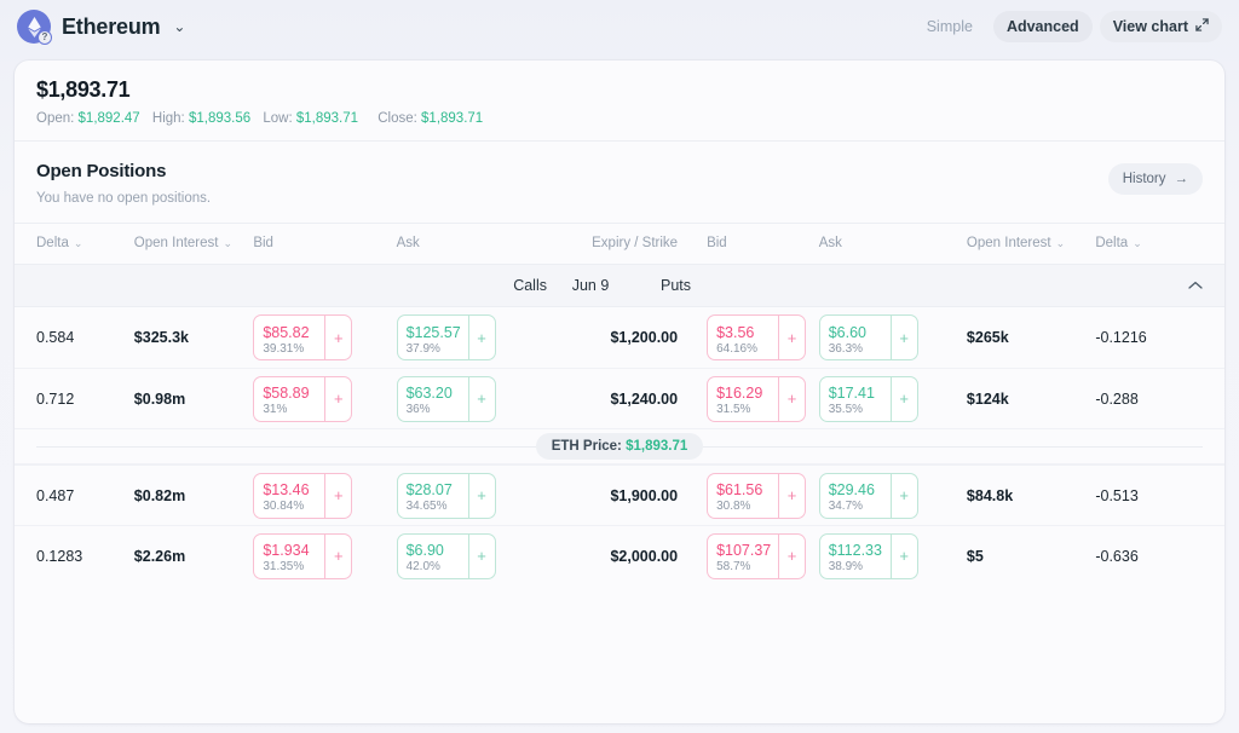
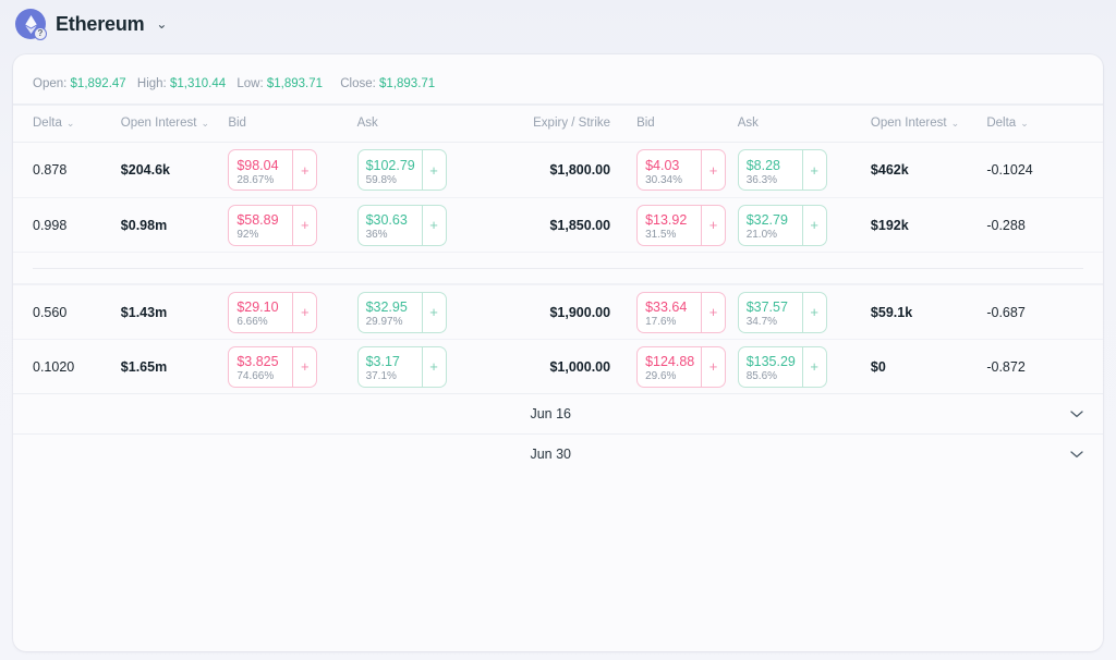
  ?
  Ethereum
  ⌄
- Simple
- Advanced
- View chart
- $1,893.71
- Open: $1,892.47 High: $1,893.56 Low: $1,893.71 Close: $1,893.71
+ Open: $1,892.47 High: $1,310.44 Low: $1,893.71 Close: $1,893.71
- Open Positions
- You have no open positions.
- History
- →
  Delta
  ⌄
  Open Interest
  ⌄
  Bid
  Ask
  Expiry / Strike
  Bid
  Ask
  Open Interest
  ⌄
  Delta
  ⌄
- Calls
- Jun 9
- Puts
- 0.584
+ 0.878
- $325.3k
+ $204.6k
- $85.82
+ $98.04
- 39.31%
+ 28.67%
  +
- $125.57
+ $102.79
- 37.9%
+ 59.8%
  +
- $1,200.00
+ $1,800.00
- $3.56
+ $4.03
- 64.16%
+ 30.34%
  +
- $6.60
+ $8.28
  36.3%
  +
- $265k
+ $462k
- -0.1216
+ -0.1024
- 0.712
+ 0.998
  $0.98m
  $58.89
- 31%
+ 92%
  +
- $63.20
+ $30.63
  36%
  +
- $1,240.00
+ $1,850.00
- $16.29
+ $13.92
  31.5%
  +
- $17.41
+ $32.79
- 35.5%
+ 21.0%
  +
- $124k
+ $192k
  -0.288
- ETH Price: $1,893.71
- 0.487
+ 0.560
- $0.82m
+ $1.43m
- $13.46
+ $29.10
- 30.84%
+ 6.66%
  +
- $28.07
+ $32.95
- 34.65%
+ 29.97%
  +
  $1,900.00
- $61.56
+ $33.64
- 30.8%
+ 17.6%
  +
- $29.46
+ $37.57
  34.7%
  +
- $84.8k
+ $59.1k
- -0.513
+ -0.687
- 0.1283
+ 0.1020
- $2.26m
+ $1.65m
- $1.934
+ $3.825
- 31.35%
+ 74.66%
  +
- $6.90
+ $3.17
- 42.0%
+ 37.1%
  +
- $2,000.00
+ $1,000.00
- $107.37
+ $124.88
- 58.7%
+ 29.6%
  +
- $112.33
+ $135.29
- 38.9%
+ 85.6%
  +
- $5
+ $0
- -0.636
+ -0.872
+ Jun 16
+ Jun 30
